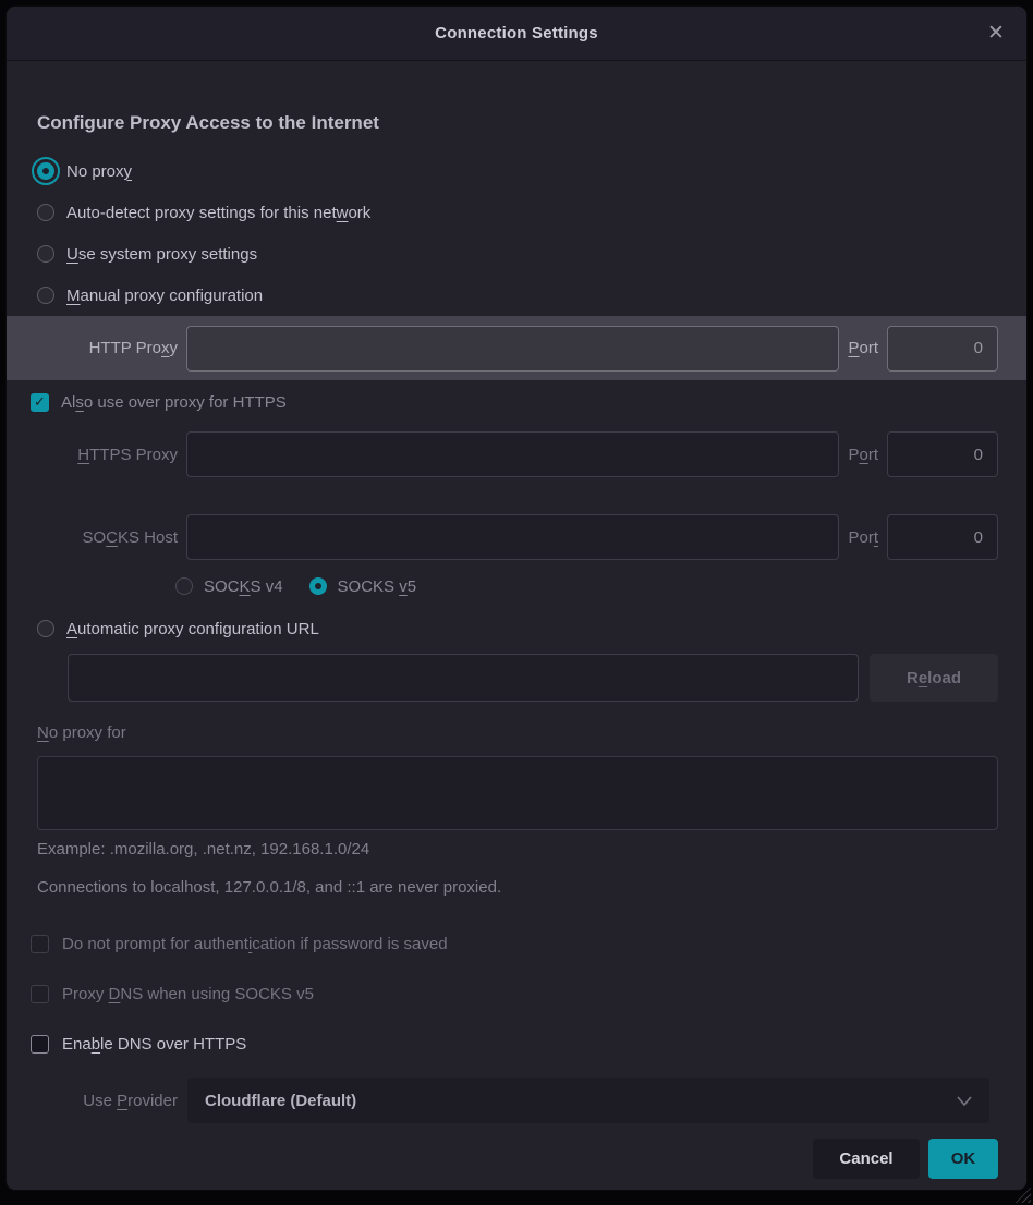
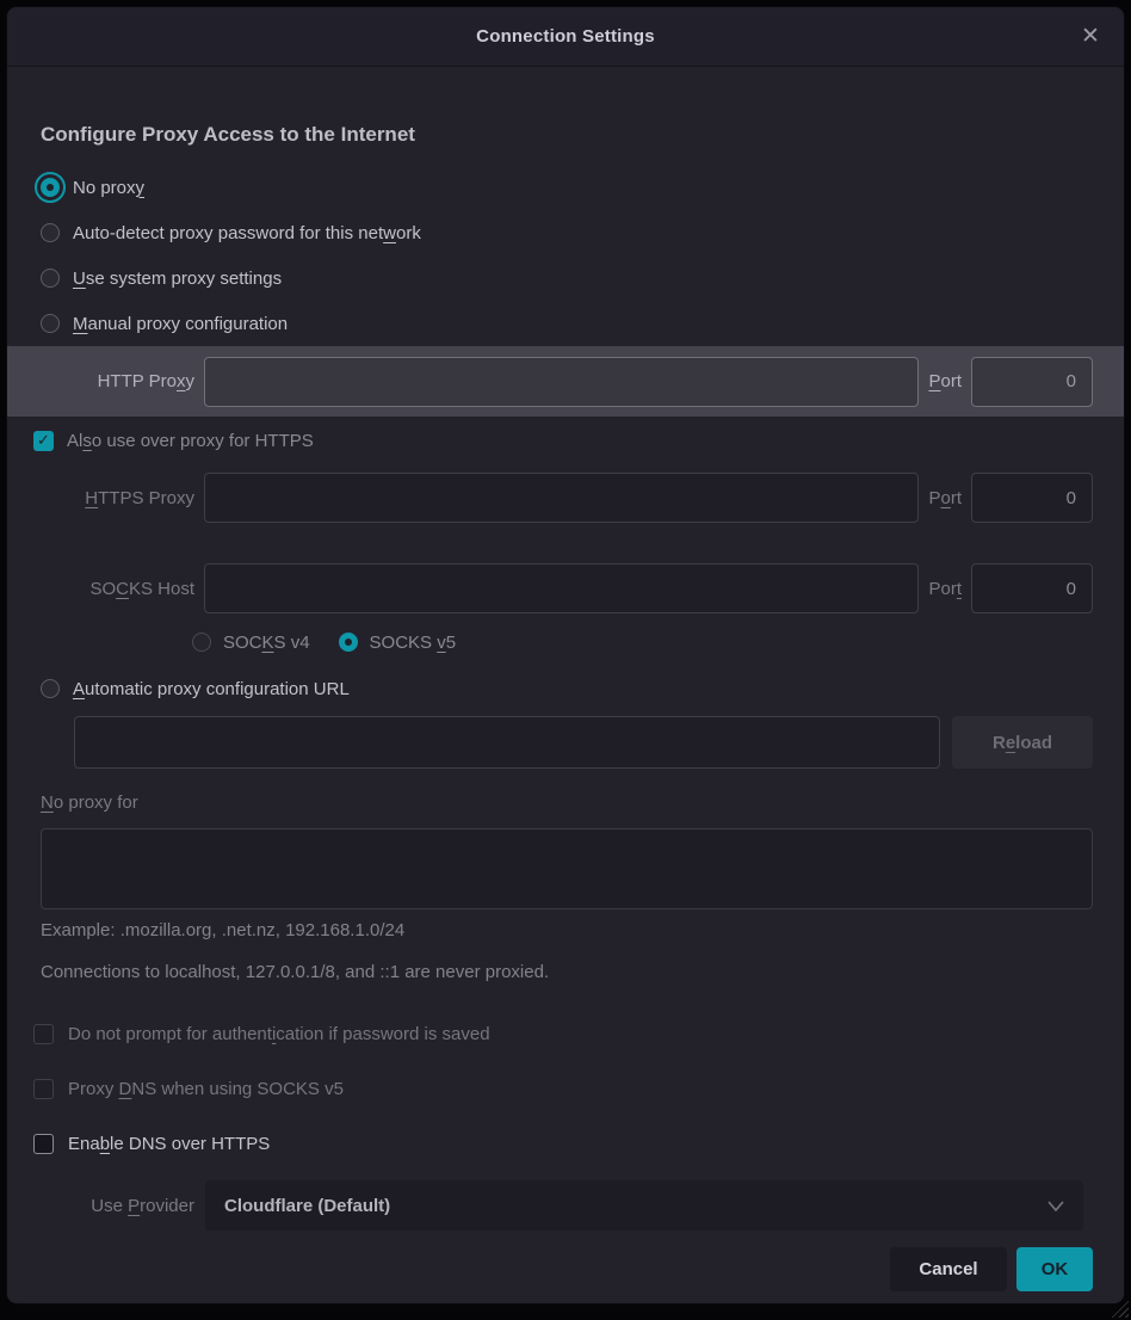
  Connection Settings
  ✕
  Configure Proxy Access to the Internet
  No proxy
- Auto-detect proxy settings for this network
+ Auto-detect proxy password for this network
  Use system proxy settings
  Manual proxy configuration
  HTTP Proxy
  Port
  0
  ✓
  Also use over proxy for HTTPS
  HTTPS Proxy
  Port
  0
  SOCKS Host
  Port
  0
  SOCKS v4
  SOCKS v5
  Automatic proxy configuration URL
  Reload
  No proxy for
  Example: .mozilla.org, .net.nz, 192.168.1.0/24
  Connections to localhost, 127.0.0.1/8, and ::1 are never proxied.
  Do not prompt for authentication if password is saved
  Proxy DNS when using SOCKS v5
  Enable DNS over HTTPS
  Use Provider
  Cloudflare (Default)
  Cancel
  OK
